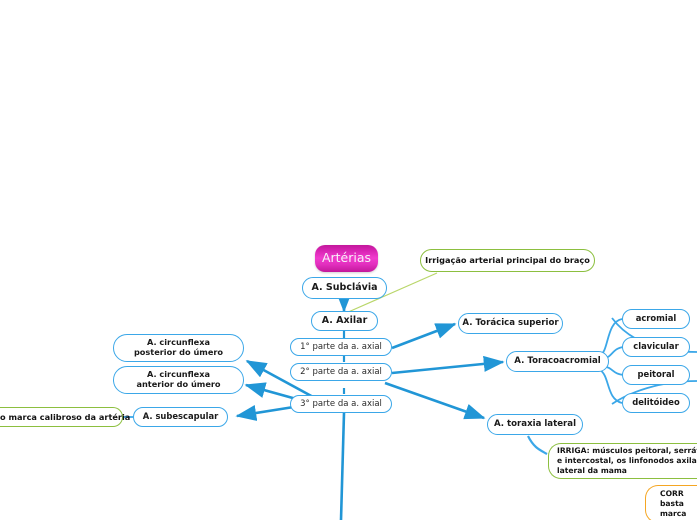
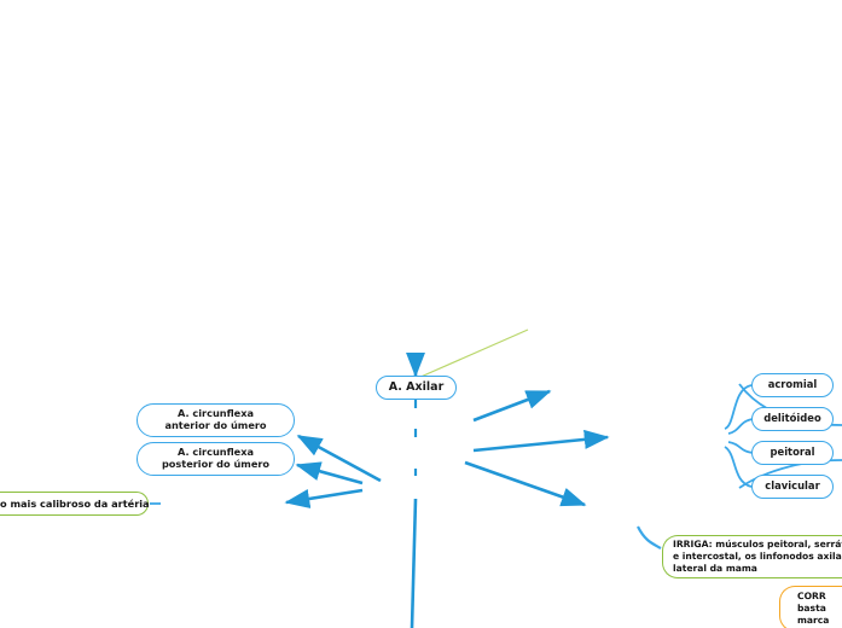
- Artérias
- A. Subclávia
  A. Axilar
- 1° parte da a. axial
- 2° parte da a. axial
- 3° parte da a. axial
- A. Torácica superior
- A. Toracoacromial
- A. toraxia lateral
  acromial
- clavicular
+ delitóideo
  peitoral
- delitóideo
+ clavicular
  A. circunflexa
- posterior do úmero
+ anterior do úmero
  A. circunflexa
- anterior do úmero
+ posterior do úmero
- A. subescapular
- Irrigação arterial principal do braço
- o marca calibroso da artéria
+ o mais calibroso da artéria
  IRRIGA: músculos peitoral, serrá
  e intercostal, os linfonodos axila
  lateral da mama
  CORR
  basta
  marca
